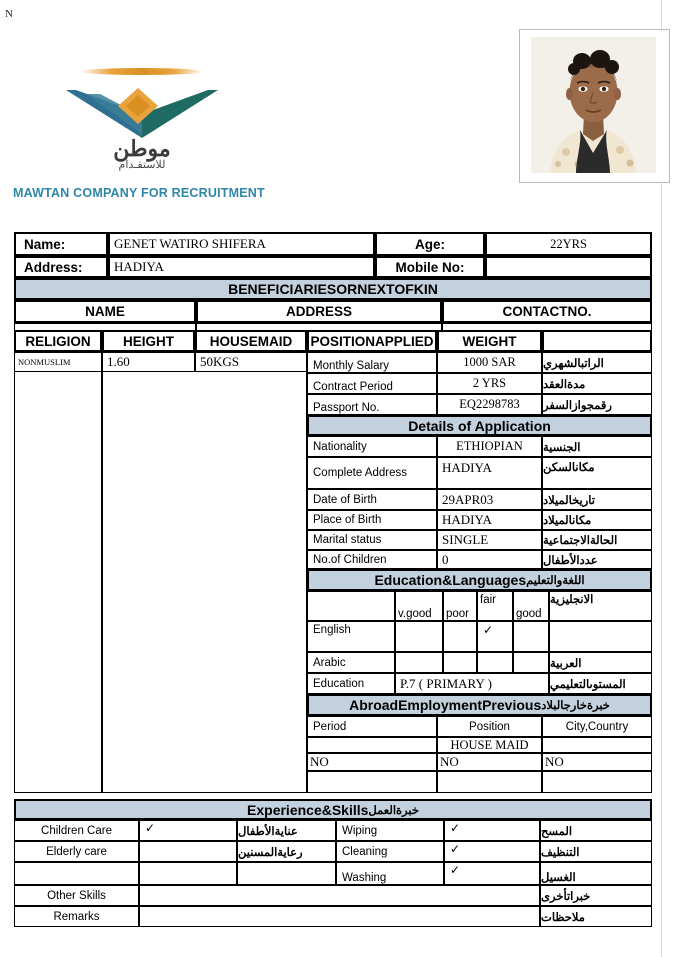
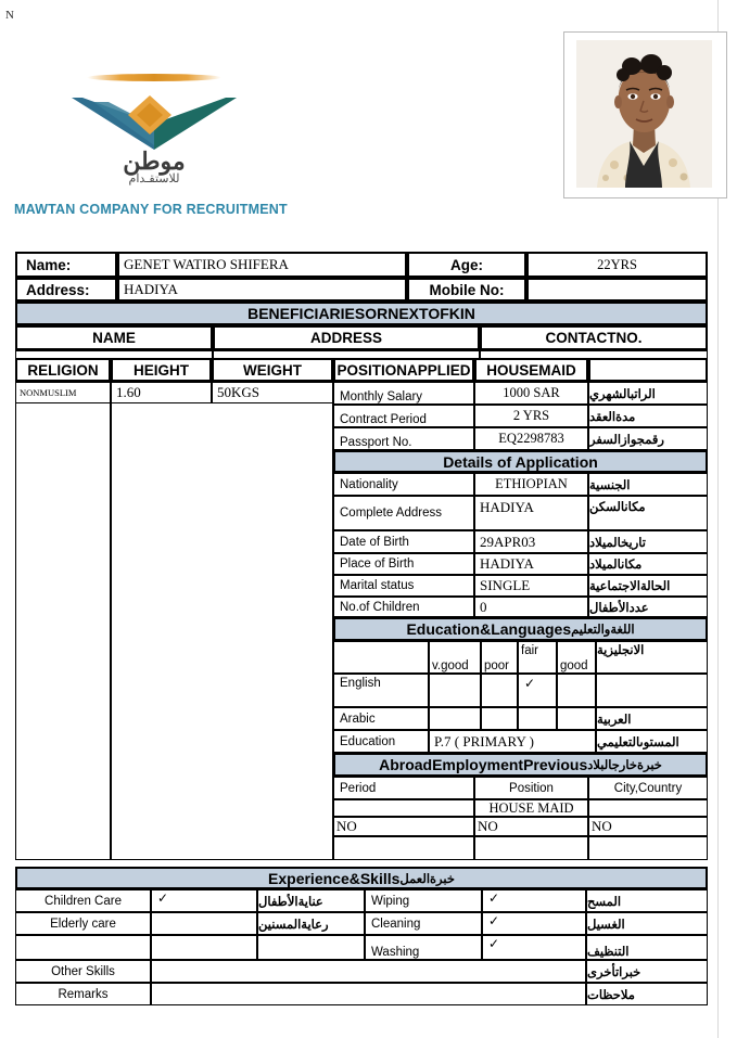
  N
  موطن
  للاستقـدام
  MAWTAN COMPANY FOR RECRUITMENT
  Name:
  GENET WATIRO SHIFERA
  Age:
  22YRS
  Address:
  HADIYA
  Mobile No:
  BENEFICIARIESORNEXTOFKIN
  NAME
  ADDRESS
  CONTACTNO.
  RELIGION
  HEIGHT
- HOUSEMAID
+ WEIGHT
  POSITIONAPPLIED
- WEIGHT
+ HOUSEMAID
  NONMUSLIM
  1.60
  50KGS
  Monthly Salary
  1000 SAR
  الراتبالشهري
  Contract Period
  2 YRS
  مدةالعقد
  Passport No.
  EQ2298783
  رقمجوازالسفر
  Details of Application
  Nationality
  ETHIOPIAN
  الجنسية
  Complete Address
  HADIYA
  مكانالسكن
  Date of Birth
  29APR03
  تاريخالميلاد
  Place of Birth
  HADIYA
  مكانالميلاد
  Marital status
  SINGLE
  الحالةالاجتماعية
  No.of Children
  0
  عددالأطفال
  Education&Languages
  اللغةوالتعليم
  v.good
  poor
  fair
  good
  الانجليزية
  English
  ✓
  Arabic
  العربية
  Education
  P.7 ( PRIMARY )
  المستوىالتعليمي
  AbroadEmploymentPrevious
  خبرةخارجالبلاد
  Period
  Position
  City,Country
  HOUSE MAID
  NO
  NO
  NO
  Experience&Skills
  خبرةالعمل
  Children Care
  ✓
  عنايةالأطفال
  Wiping
  ✓
  المسح
  Elderly care
  رعايةالمسنين
  Cleaning
  ✓
- التنظيف
+ الغسيل
  Washing
  ✓
- الغسيل
+ التنظيف
  Other Skills
  خبراتأخرى
  Remarks
  ملاحظات
